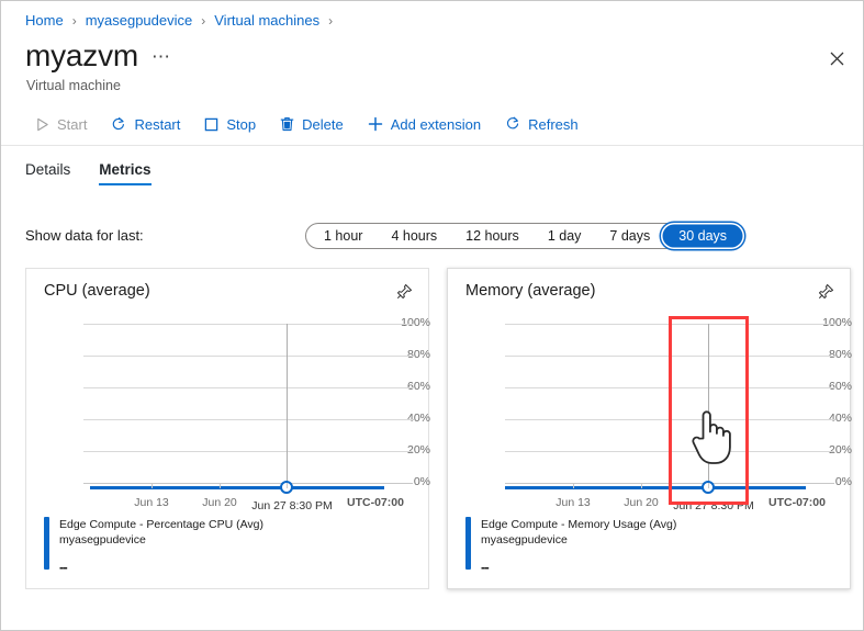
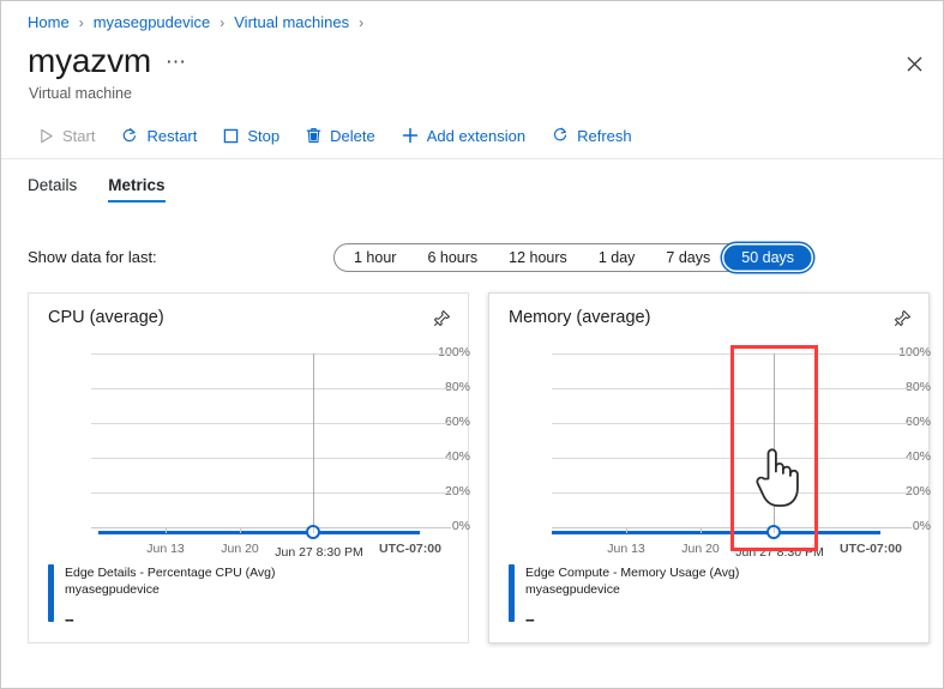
  Home
  ›
  myasegpudevice
  ›
  Virtual machines
  ›
  myazvm
  ⋯
  Virtual machine
  Start
  Restart
  Stop
  Delete
  Add extension
  Refresh
  Details
  Metrics
  Show data for last:
  1 hour
- 4 hours
+ 6 hours
  12 hours
  1 day
  7 days
- 30 days
+ 50 days
  CPU (average)
  100%
  80%
  60%
  40%
  20%
  0%
  Jun 13
  Jun 20
  Jun 27 8:30 PM
  UTC-07:00
- Edge Compute - Percentage CPU (Avg)
+ Edge Details - Percentage CPU (Avg)
  myasegpudevice
  --
  Memory (average)
  100%
  80%
  60%
  40%
  20%
  0%
  Jun 13
  Jun 20
  Jun 27 8:30 PM
  UTC-07:00
  Edge Compute - Memory Usage (Avg)
  myasegpudevice
  --
